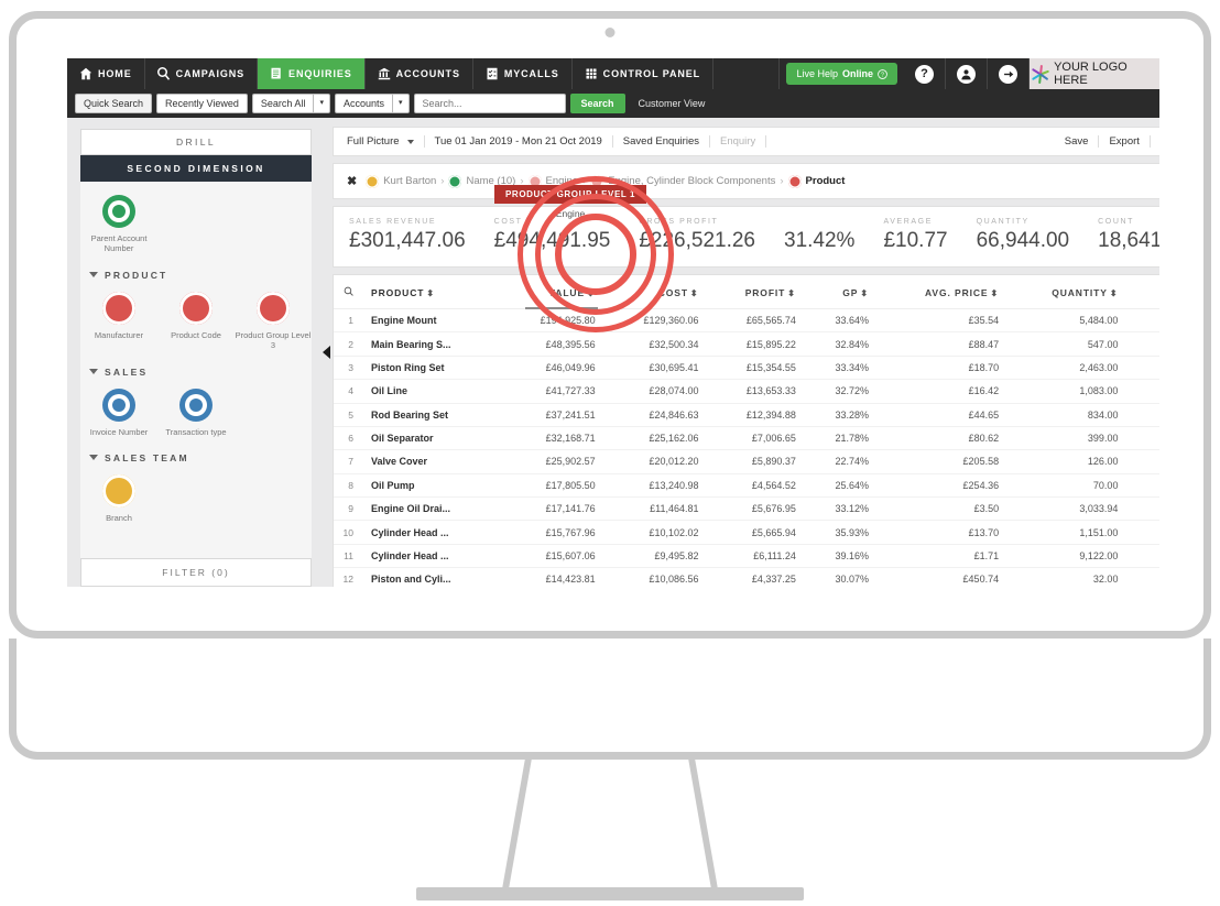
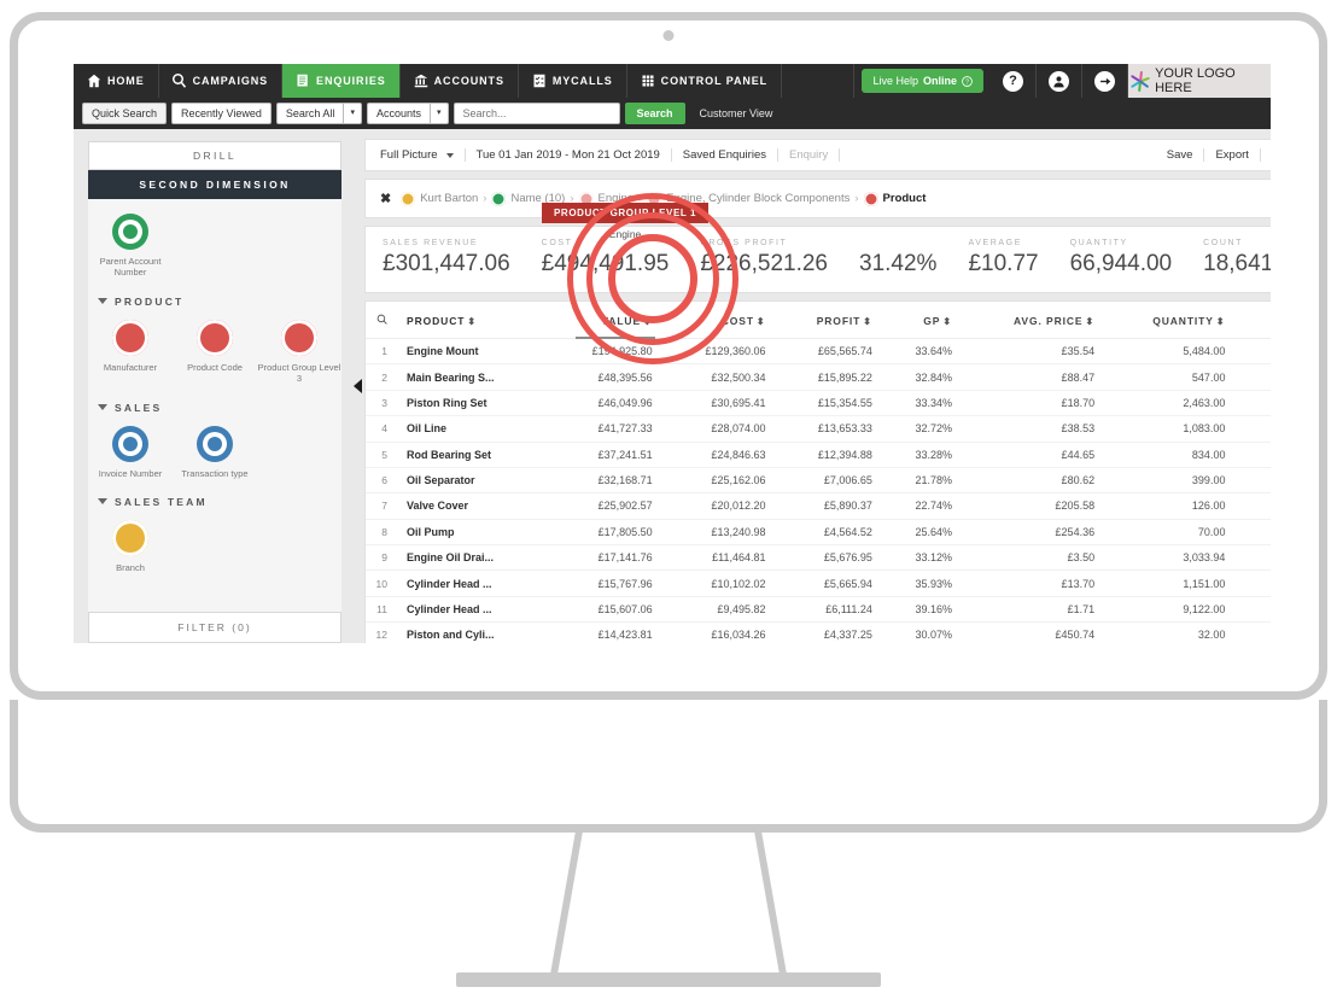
  HOME
  CAMPAIGNS
  ENQUIRIES
  ACCOUNTS
  MYCALLS
  CONTROL PANEL
  Live Help
  Online
  ?
  YOUR LOGO HERE
  Quick Search
  Recently Viewed
  Search All
  Accounts
  Search...
  Search
  Customer View
  DRILL
  SECOND DIMENSION
  Parent Account Number
  PRODUCT
  Manufacturer
  Product Code
  Product Group Level 3
  SALES
  Invoice Number
  Transaction type
  SALES TEAM
  Branch
  FILTER (0)
  Full Picture
  Tue 01 Jan 2019 - Mon 21 Oct 2019
  Saved Enquiries
  Enquiry
  Save
  Export
  ✖
  Kurt Barton
  ›
  Name (10)
  ›
  Engine
  ›
  Engine, Cylinder Block Components
  ›
  Product
  PRODUCT GROUP LEVEL 1
  Engine
  £301,447.06
  £494,491.95
  £226,521.26
  31.42%
  £10.77
  66,944.00
  18,641
  	PRODUCT ⬍	VALUE ⬍	COST ⬍	PROFIT ⬍	GP ⬍	AVG. PRICE ⬍	QUANTITY ⬍
  1	Engine Mount	£194,925.80	£129,360.06	£65,565.74	33.64%	£35.54	5,484.00
  2	Main Bearing S...	£48,395.56	£32,500.34	£15,895.22	32.84%	£88.47	547.00
  3	Piston Ring Set	£46,049.96	£30,695.41	£15,354.55	33.34%	£18.70	2,463.00
- 4	Oil Line	£41,727.33	£28,074.00	£13,653.33	32.72%	£16.42	1,083.00
+ 4	Oil Line	£41,727.33	£28,074.00	£13,653.33	32.72%	£38.53	1,083.00
  5	Rod Bearing Set	£37,241.51	£24,846.63	£12,394.88	33.28%	£44.65	834.00
  6	Oil Separator	£32,168.71	£25,162.06	£7,006.65	21.78%	£80.62	399.00
  7	Valve Cover	£25,902.57	£20,012.20	£5,890.37	22.74%	£205.58	126.00
  8	Oil Pump	£17,805.50	£13,240.98	£4,564.52	25.64%	£254.36	70.00
  9	Engine Oil Drai...	£17,141.76	£11,464.81	£5,676.95	33.12%	£3.50	3,033.94
  10	Cylinder Head ...	£15,767.96	£10,102.02	£5,665.94	35.93%	£13.70	1,151.00
  11	Cylinder Head ...	£15,607.06	£9,495.82	£6,111.24	39.16%	£1.71	9,122.00
- 12	Piston and Cyli...	£14,423.81	£10,086.56	£4,337.25	30.07%	£450.74	32.00
+ 12	Piston and Cyli...	£14,423.81	£16,034.26	£4,337.25	30.07%	£450.74	32.00
